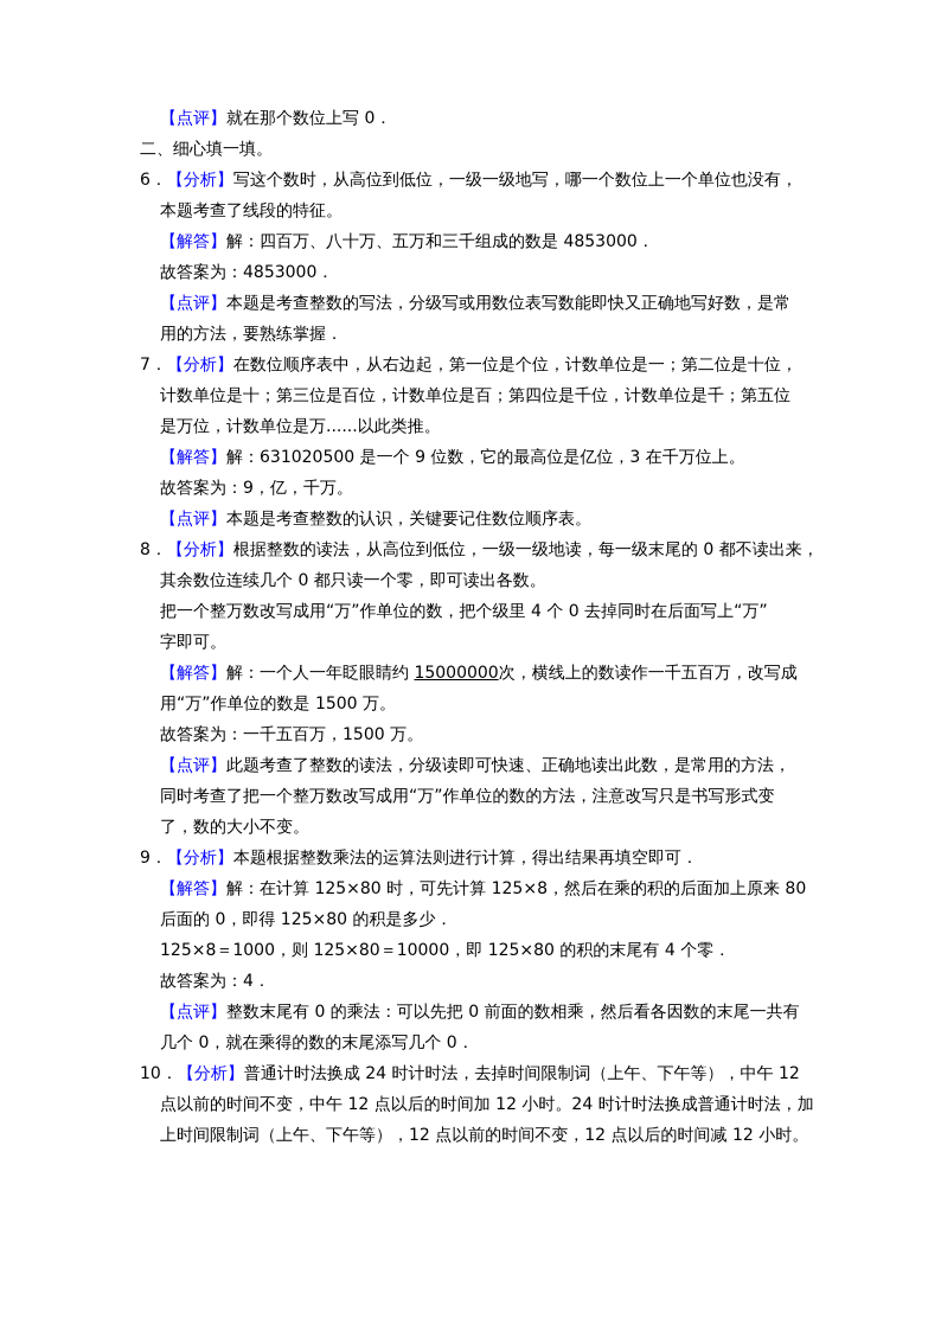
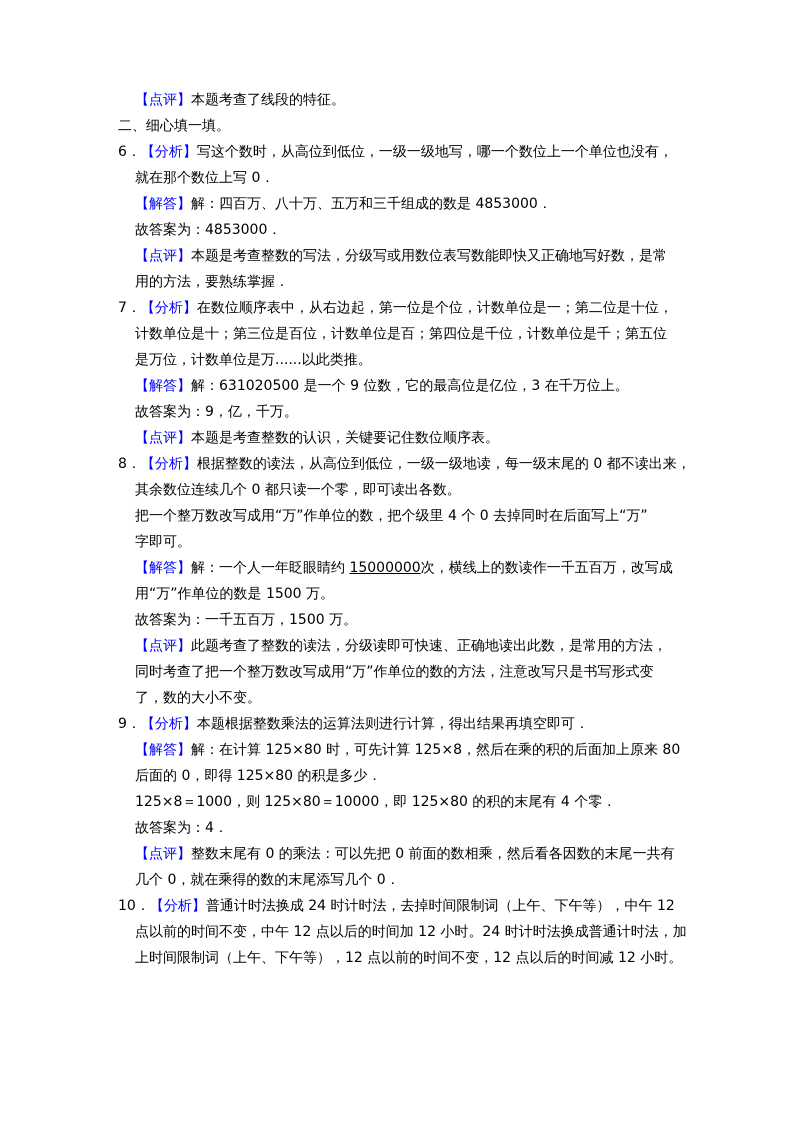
- 【点评】就在那个数位上写 0．
+ 【点评】本题考查了线段的特征。
  二、细心填一填。
  6．【分析】写这个数时，从高位到低位，一级一级地写，哪一个数位上一个单位也没有，
- 本题考查了线段的特征。
+ 就在那个数位上写 0．
  【解答】解：四百万、八十万、五万和三千组成的数是 4853000．
  故答案为：4853000．
  【点评】本题是考查整数的写法，分级写或用数位表写数能即快又正确地写好数，是常
  用的方法，要熟练掌握．
  7．【分析】在数位顺序表中，从右边起，第一位是个位，计数单位是一；第二位是十位，
  计数单位是十；第三位是百位，计数单位是百；第四位是千位，计数单位是千；第五位
  是万位，计数单位是万......以此类推。
  【解答】解：631020500 是一个 9 位数，它的最高位是亿位，3 在千万位上。
  故答案为：9，亿，千万。
  【点评】本题是考查整数的认识，关键要记住数位顺序表。
  8．【分析】根据整数的读法，从高位到低位，一级一级地读，每一级末尾的 0 都不读出来，
  其余数位连续几个 0 都只读一个零，即可读出各数。
  把一个整万数改写成用“万”作单位的数，把个级里 4 个 0 去掉同时在后面写上“万”
  字即可。
  【解答】解：一个人一年眨眼睛约 15000000次，横线上的数读作一千五百万，改写成
  用“万”作单位的数是 1500 万。
  故答案为：一千五百万，1500 万。
  【点评】此题考查了整数的读法，分级读即可快速、正确地读出此数，是常用的方法，
  同时考查了把一个整万数改写成用“万”作单位的数的方法，注意改写只是书写形式变
  了，数的大小不变。
  9．【分析】本题根据整数乘法的运算法则进行计算，得出结果再填空即可．
  【解答】解：在计算 125×80 时，可先计算 125×8，然后在乘的积的后面加上原来 80
  后面的 0，即得 125×80 的积是多少．
  125×8＝1000，则 125×80＝10000，即 125×80 的积的末尾有 4 个零．
  故答案为：4．
  【点评】整数末尾有 0 的乘法：可以先把 0 前面的数相乘，然后看各因数的末尾一共有
  几个 0，就在乘得的数的末尾添写几个 0．
  10．【分析】普通计时法换成 24 时计时法，去掉时间限制词（上午、下午等），中午 12
  点以前的时间不变，中午 12 点以后的时间加 12 小时。24 时计时法换成普通计时法，加
  上时间限制词（上午、下午等），12 点以前的时间不变，12 点以后的时间减 12 小时。
